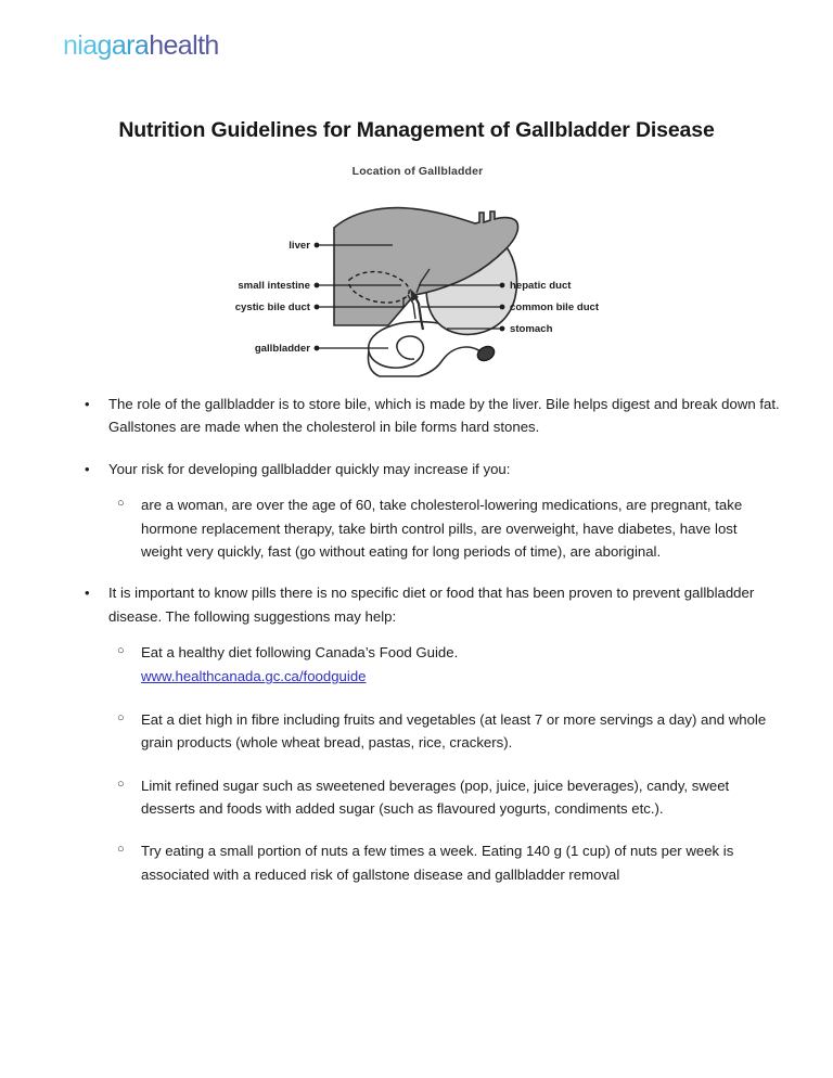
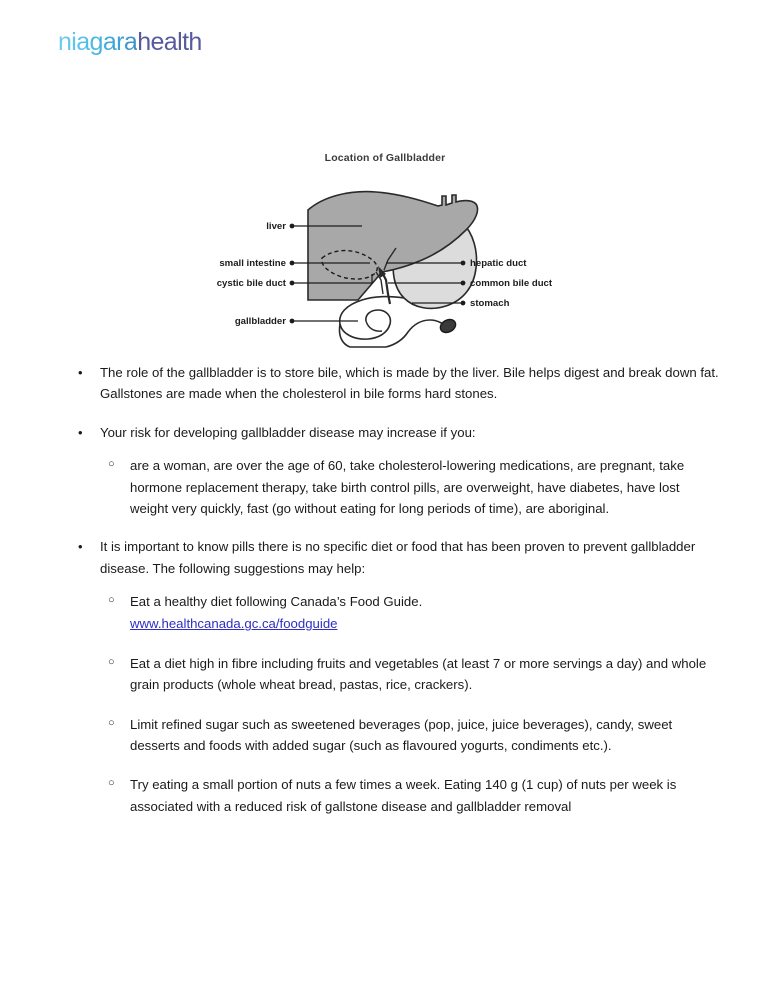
  niagarahealth
- Nutrition Guidelines for Management of Gallbladder Disease
  Location of Gallbladder
  liver
  small intestine
  cystic bile duct
  gallbladder
  hepatic duct
  common bile duct
  stomach
  •
  The role of the gallbladder is to store bile, which is made by the liver. Bile helps digest and break down fat. Gallstones are made when the cholesterol in bile forms hard stones.
  •
- Your risk for developing gallbladder quickly may increase if you:
+ Your risk for developing gallbladder disease may increase if you:
  ○
  are a woman, are over the age of 60, take cholesterol-lowering medications, are pregnant, take hormone replacement therapy, take birth control pills, are overweight, have diabetes, have lost weight very quickly, fast (go without eating for long periods of time), are aboriginal.
  •
  It is important to know pills there is no specific diet or food that has been proven to prevent gallbladder disease. The following suggestions may help:
  ○
  Eat a healthy diet following Canada’s Food Guide.
  www.healthcanada.gc.ca/foodguide
  ○
  Eat a diet high in fibre including fruits and vegetables (at least 7 or more servings a day) and whole grain products (whole wheat bread, pastas, rice, crackers).
  ○
  Limit refined sugar such as sweetened beverages (pop, juice, juice beverages), candy, sweet desserts and foods with added sugar (such as flavoured yogurts, condiments etc.).
  ○
  Try eating a small portion of nuts a few times a week. Eating 140 g (1 cup) of nuts per week is associated with a reduced risk of gallstone disease and gallbladder removal
